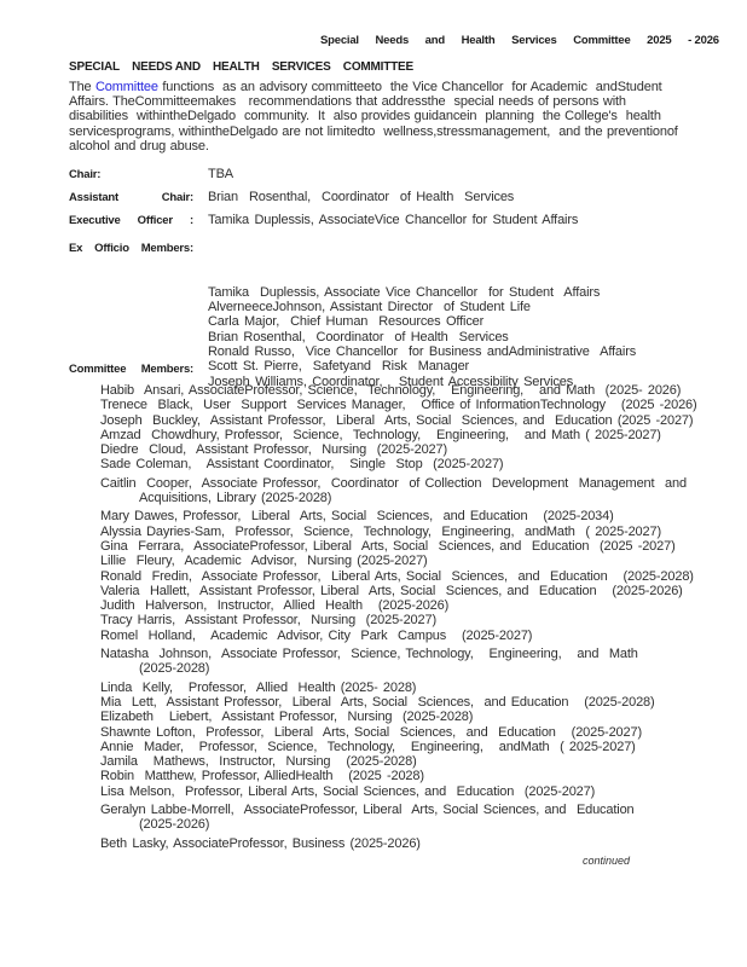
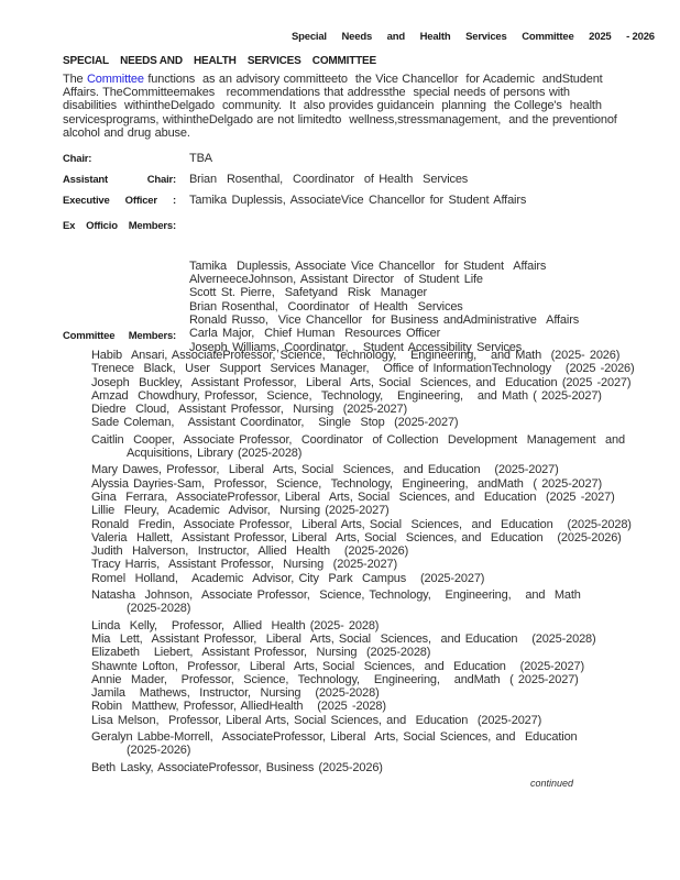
  Special
  Needs
  and
  Health
  Services
  Committee
  2025
  - 2026
  SPECIAL
  NEEDS AND
  HEALTH
  SERVICES
  COMMITTEE
  The Committee functions as an advisory committeeto the Vice Chancellor for Academic andStudent
  Affairs. TheCommitteemakes recommendations that addressthe special needs of persons with
  disabilities withintheDelgado community. It also provides guidancein planning the College's health
  servicesprograms, withintheDelgado are not limitedto wellness,stressmanagement, and the preventionof
  alcohol and drug abuse.
  Chair:
  TBA
  Assistant
  Chair:
  Brian Rosenthal, Coordinator of Health Services
  Executive
  Officer
  :
  Tamika Duplessis, AssociateVice Chancellor for Student Affairs
  Ex
  Officio
  Members:
  Tamika Duplessis, Associate Vice Chancellor for Student Affairs
  AlverneeceJohnson, Assistant Director of Student Life
- Carla Major, Chief Human Resources Officer
+ Scott St. Pierre, Safetyand Risk Manager
  Brian Rosenthal, Coordinator of Health Services
  Ronald Russo, Vice Chancellor for Business andAdministrative Affairs
- Scott St. Pierre, Safetyand Risk Manager
+ Carla Major, Chief Human Resources Officer
  Joseph Williams, Coordinator, Student Accessibility Services
  Committee
  Members:
  Habib Ansari, AssociateProfessor, Science, Technology, Engineering, and Math (2025- 2026)
  Trenece Black, User Support Services Manager, Office of InformationTechnology (2025 -2026)
  Joseph Buckley, Assistant Professor, Liberal Arts, Social Sciences, and Education (2025 -2027)
  Amzad Chowdhury, Professor, Science, Technology, Engineering, and Math ( 2025-2027)
  Diedre Cloud, Assistant Professor, Nursing (2025-2027)
  Sade Coleman, Assistant Coordinator, Single Stop (2025-2027)
  Caitlin Cooper, Associate Professor, Coordinator of Collection Development Management and
  Acquisitions, Library (2025-2028)
- Mary Dawes, Professor, Liberal Arts, Social Sciences, and Education (2025-2034)
+ Mary Dawes, Professor, Liberal Arts, Social Sciences, and Education (2025-2027)
  Alyssia Dayries-Sam, Professor, Science, Technology, Engineering, andMath ( 2025-2027)
  Gina Ferrara, AssociateProfessor, Liberal Arts, Social Sciences, and Education (2025 -2027)
  Lillie Fleury, Academic Advisor, Nursing (2025-2027)
  Ronald Fredin, Associate Professor, Liberal Arts, Social Sciences, and Education (2025-2028)
  Valeria Hallett, Assistant Professor, Liberal Arts, Social Sciences, and Education (2025-2026)
  Judith Halverson, Instructor, Allied Health (2025-2026)
  Tracy Harris, Assistant Professor, Nursing (2025-2027)
  Romel Holland, Academic Advisor, City Park Campus (2025-2027)
  Natasha Johnson, Associate Professor, Science, Technology, Engineering, and Math
  (2025-2028)
  Linda Kelly, Professor, Allied Health (2025- 2028)
  Mia Lett, Assistant Professor, Liberal Arts, Social Sciences, and Education (2025-2028)
  Elizabeth Liebert, Assistant Professor, Nursing (2025-2028)
  Shawnte Lofton, Professor, Liberal Arts, Social Sciences, and Education (2025-2027)
  Annie Mader, Professor, Science, Technology, Engineering, andMath ( 2025-2027)
  Jamila Mathews, Instructor, Nursing (2025-2028)
  Robin Matthew, Professor, AlliedHealth (2025 -2028)
  Lisa Melson, Professor, Liberal Arts, Social Sciences, and Education (2025-2027)
  Geralyn Labbe-Morrell, AssociateProfessor, Liberal Arts, Social Sciences, and Education
  (2025-2026)
  Beth Lasky, AssociateProfessor, Business (2025-2026)
  continued
